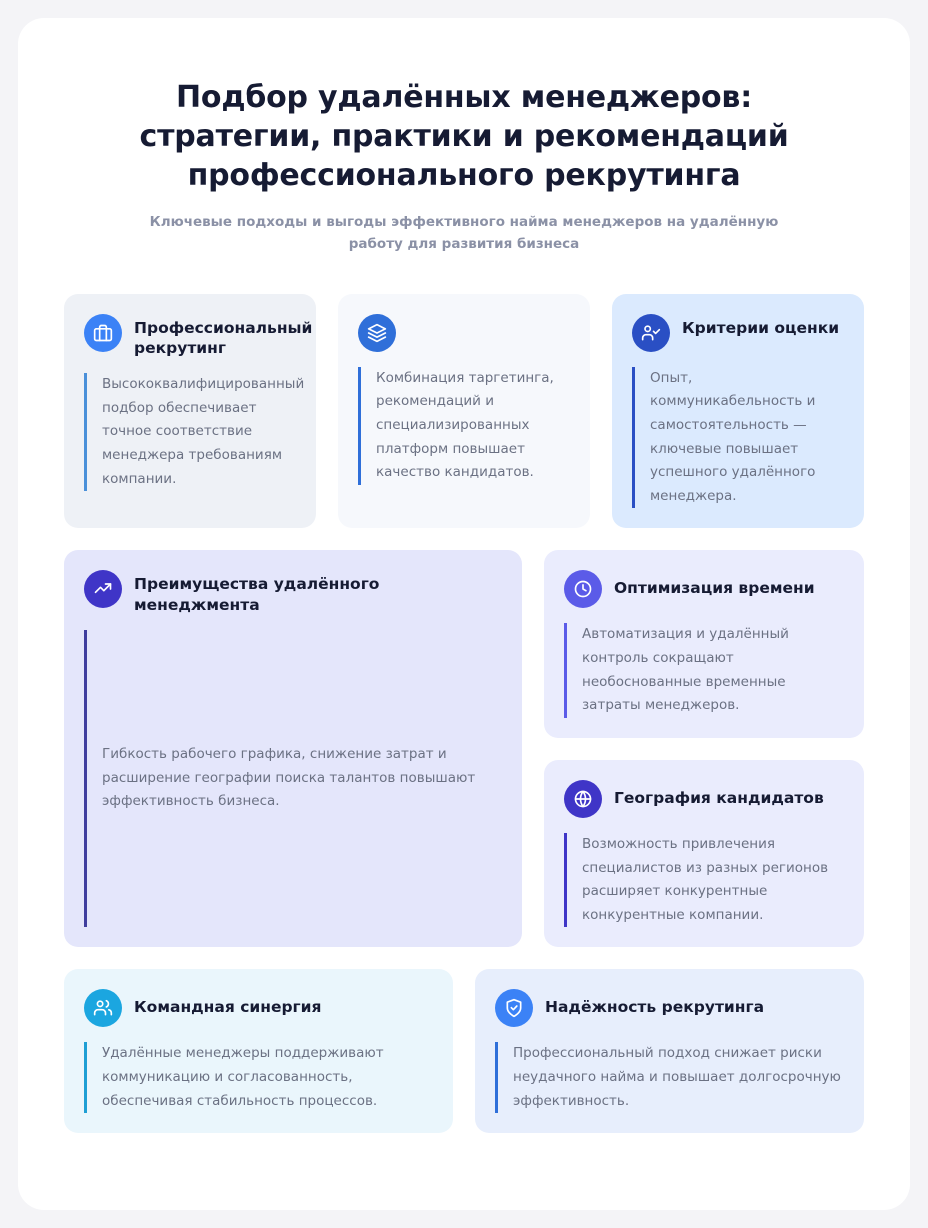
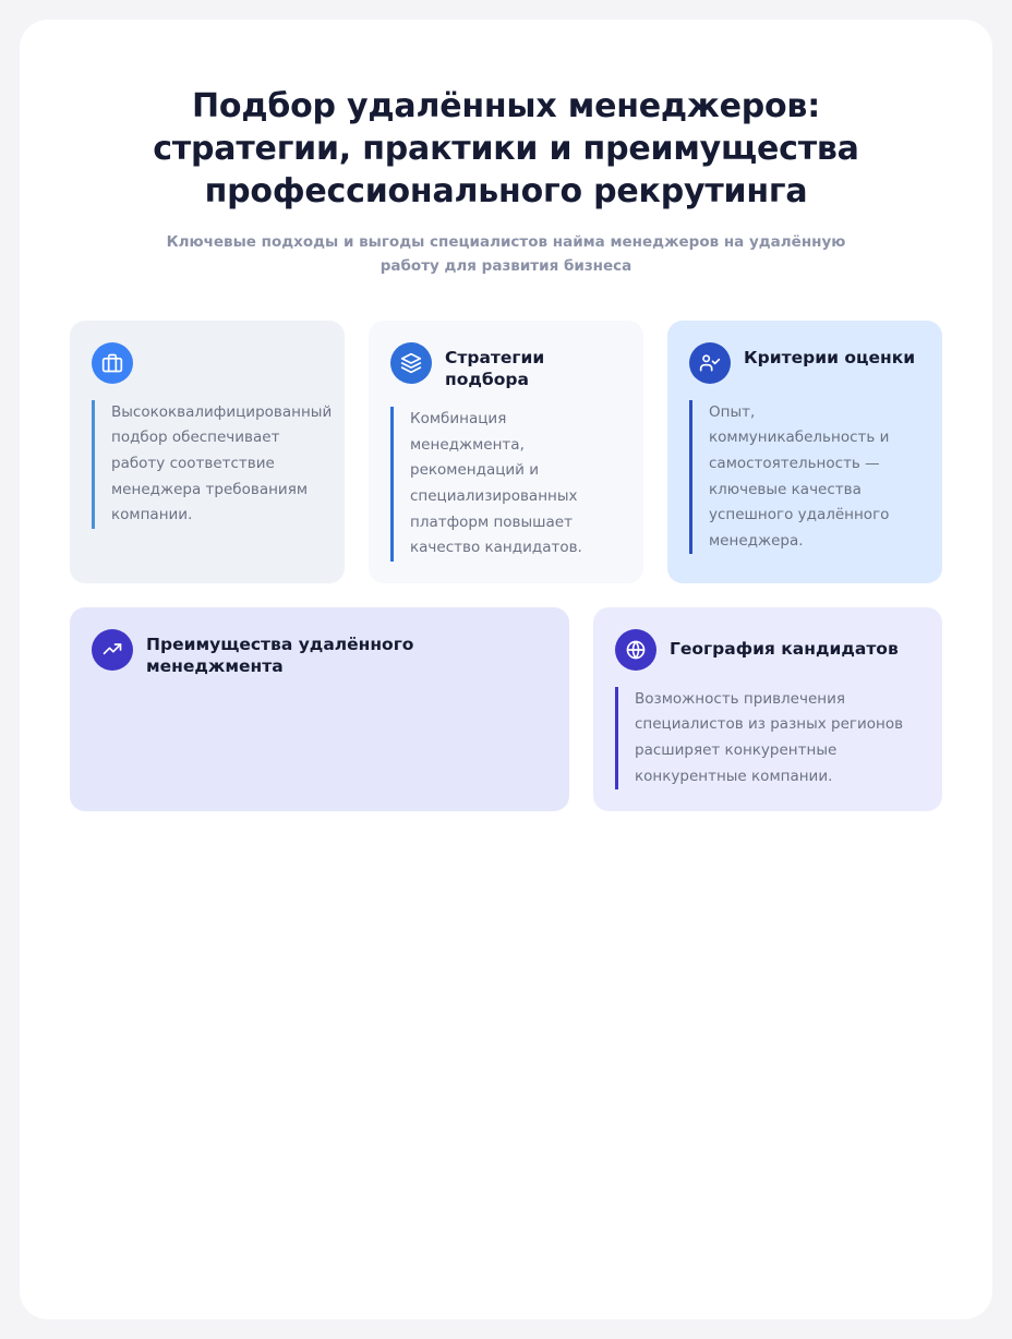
- Подбор удалённых менеджеров: стратегии, практики и рекомендаций профессионального рекрутинга
+ Подбор удалённых менеджеров: стратегии, практики и преимущества профессионального рекрутинга
- Ключевые подходы и выгоды эффективного найма менеджеров на удалённую работу для развития бизнеса
+ Ключевые подходы и выгоды специалистов найма менеджеров на удалённую работу для развития бизнеса
- Профессиональный рекрутинг
- Высококвалифицированный подбор обеспечивает точное соответствие менеджера требованиям компании.
+ Высококвалифицированный подбор обеспечивает работу соответствие менеджера требованиям компании.
+ Стратегии подбора
- Комбинация таргетинга, рекомендаций и специализированных платформ повышает качество кандидатов.
+ Комбинация менеджмента, рекомендаций и специализированных платформ повышает качество кандидатов.
  Критерии оценки
- Опыт, коммуникабельность и самостоятельность — ключевые повышает успешного удалённого менеджера.
+ Опыт, коммуникабельность и самостоятельность — ключевые качества успешного удалённого менеджера.
  Преимущества удалённого менеджмента
- Гибкость рабочего графика, снижение затрат и расширение географии поиска талантов повышают эффективность бизнеса.
- Оптимизация времени
- Автоматизация и удалённый контроль сокращают необоснованные временные затраты менеджеров.
  География кандидатов
  Возможность привлечения специалистов из разных регионов расширяет конкурентные конкурентные компании.
- Командная синергия
- Удалённые менеджеры поддерживают коммуникацию и согласованность, обеспечивая стабильность процессов.
- Надёжность рекрутинга
- Профессиональный подход снижает риски неудачного найма и повышает долгосрочную эффективность.
